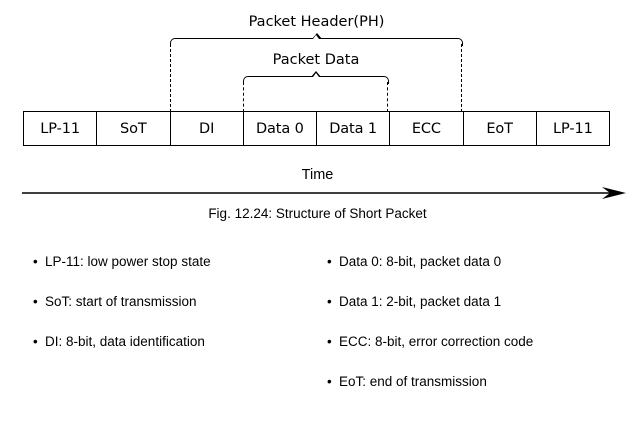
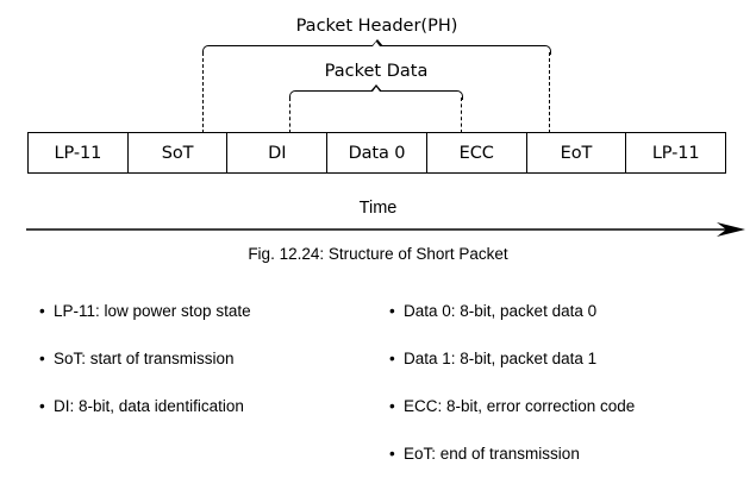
  Packet Header(PH)
  Packet Data
  LP-11
  SoT
  DI
  Data 0
- Data 1
  ECC
  EoT
  LP-11
  Time
  Fig. 12.24: Structure of Short Packet
  •
  LP-11: low power stop state
  •
  SoT: start of transmission
  •
  DI: 8-bit, data identification
  •
  Data 0: 8-bit, packet data 0
  •
- Data 1: 2-bit, packet data 1
+ Data 1: 8-bit, packet data 1
  •
  ECC: 8-bit, error correction code
  •
  EoT: end of transmission
